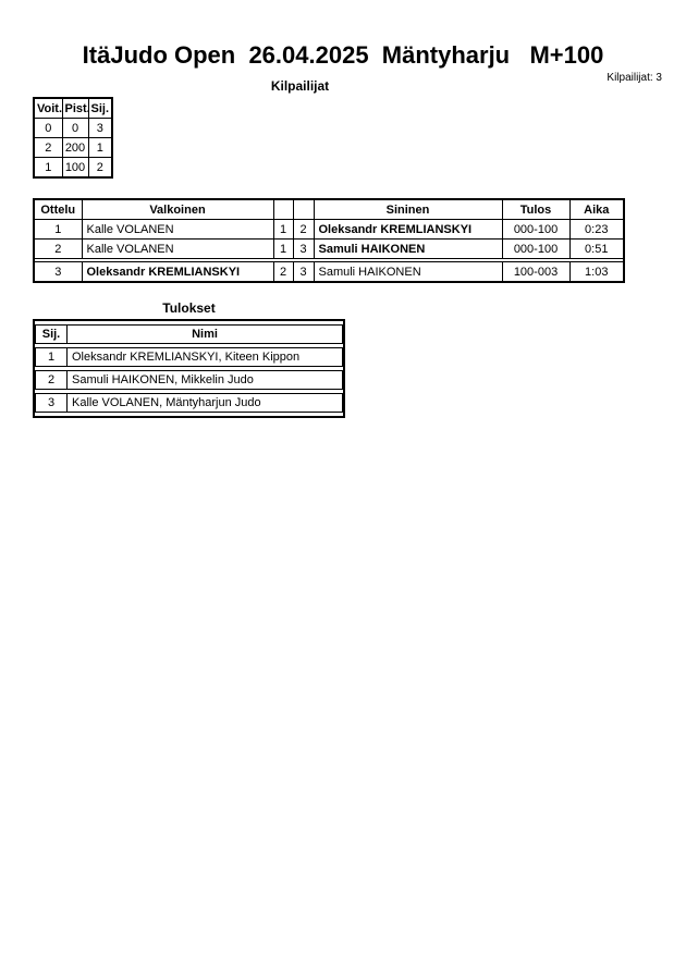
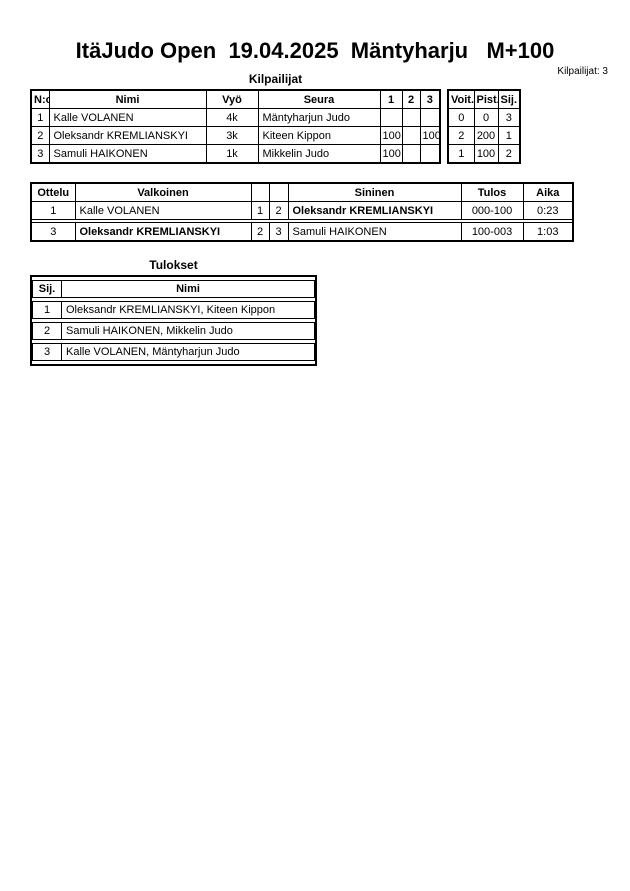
- ItäJudo Open 26.04.2025 Mäntyharju M+100
+ ItäJudo Open 19.04.2025 Mäntyharju M+100
  Kilpailijat: 3
  Kilpailijat
+ N:o	Nimi	Vyö	Seura	1	2	3
+ 1	Kalle VOLANEN	4k	Mäntyharjun Judo
+ 2	Oleksandr KREMLIANSKYI	3k	Kiteen Kippon	100		100
+ 3	Samuli HAIKONEN	1k	Mikkelin Judo	100
  Voit.	Pist	Sij.
  0	0	3
  2	200	1
  1	100	2
  Ottelu	Valkoinen			Sininen	Tulos	Aika
  1	Kalle VOLANEN	1	2	Oleksandr KREMLIANSKYI	000-100	0:23
- 2	Kalle VOLANEN	1	3	Samuli HAIKONEN	000-100	0:51
  3	Oleksandr KREMLIANSKYI	2	3	Samuli HAIKONEN	100-003	1:03
  Tulokset
  Sij.	Nimi
  1	Oleksandr KREMLIANSKYI, Kiteen Kippon
  2	Samuli HAIKONEN, Mikkelin Judo
  3	Kalle VOLANEN, Mäntyharjun Judo
